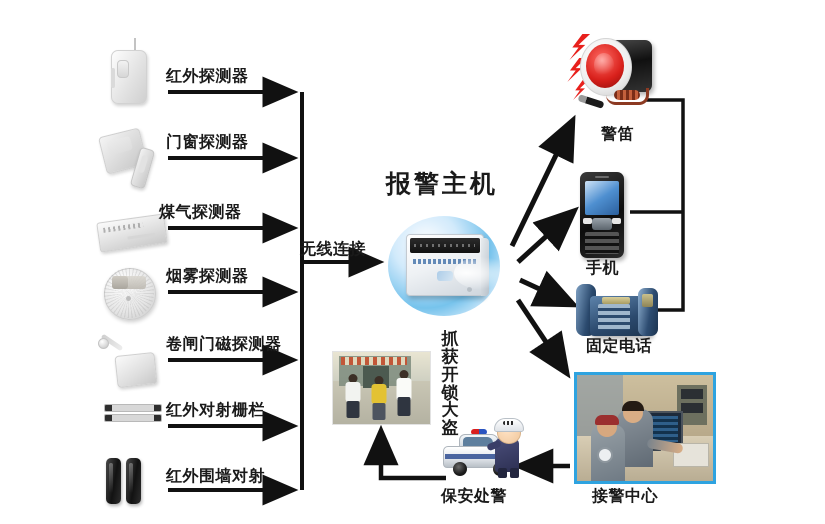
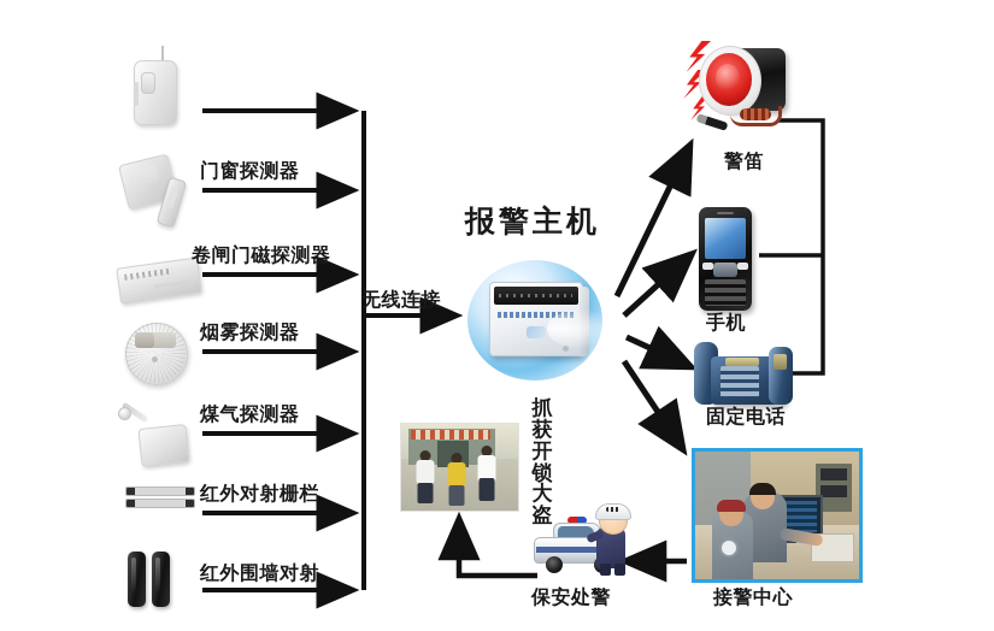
- 红外探测器
  门窗探测器
- 煤气探测器
+ 卷闸门磁探测器
  烟雾探测器
- 卷闸门磁探测器
+ 煤气探测器
  红外对射栅栏
  红外围墙对射
  无线连接
  报警主机
  警笛
  手机
  固定电话
  接警中心
  保安处警
  抓获开锁大盗
